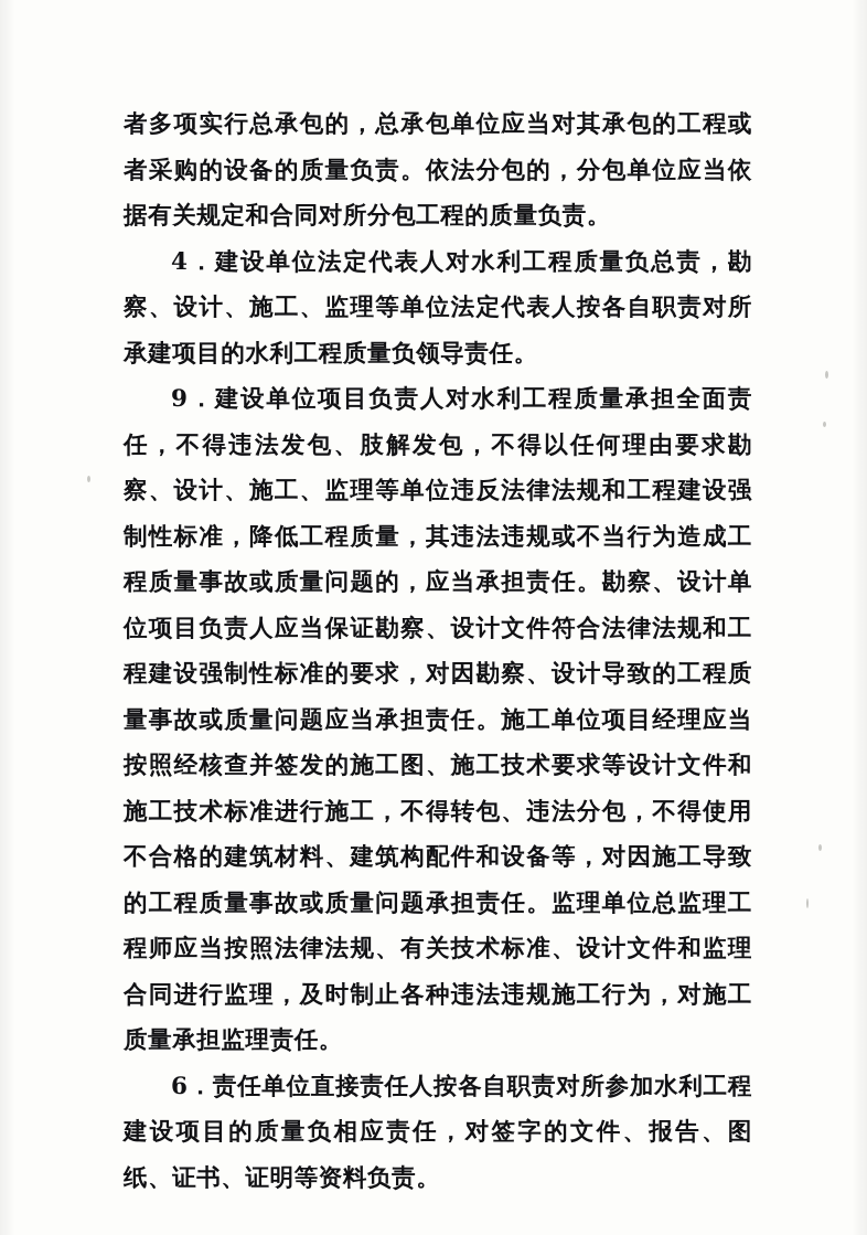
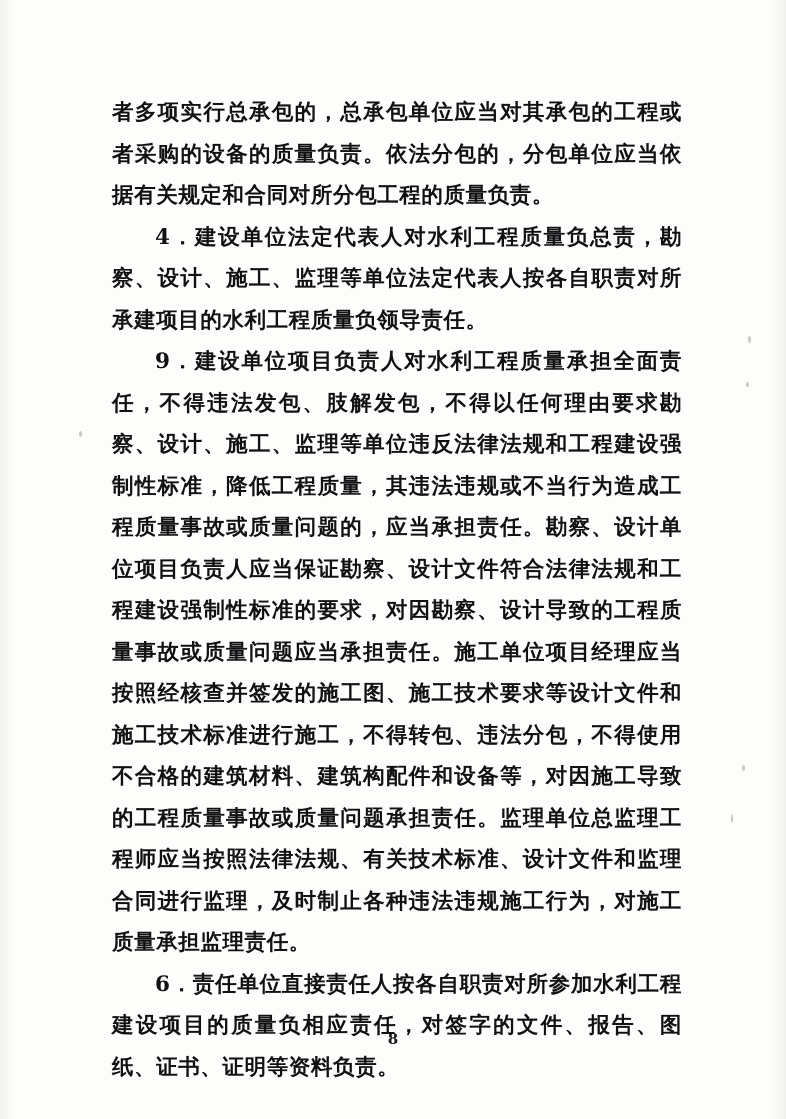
  者多项实行总承包的，总承包单位应当对其承包的工程或者采购的设备的质量负责。依法分包的，分包单位应当依据有关规定和合同对所分包工程的质量负责。
  4．建设单位法定代表人对水利工程质量负总责，勘察、设计、施工、监理等单位法定代表人按各自职责对所承建项目的水利工程质量负领导责任。
  9．建设单位项目负责人对水利工程质量承担全面责任，不得违法发包、肢解发包，不得以任何理由要求勘察、设计、施工、监理等单位违反法律法规和工程建设强制性标准，降低工程质量，其违法违规或不当行为造成工程质量事故或质量问题的，应当承担责任。勘察、设计单位项目负责人应当保证勘察、设计文件符合法律法规和工程建设强制性标准的要求，对因勘察、设计导致的工程质量事故或质量问题应当承担责任。施工单位项目经理应当按照经核查并签发的施工图、施工技术要求等设计文件和施工技术标准进行施工，不得转包、违法分包，不得使用不合格的建筑材料、建筑构配件和设备等，对因施工导致的工程质量事故或质量问题承担责任。监理单位总监理工程师应当按照法律法规、有关技术标准、设计文件和监理合同进行监理，及时制止各种违法违规施工行为，对施工质量承担监理责任。
  6．责任单位直接责任人按各自职责对所参加水利工程建设项目的质量负相应责任，对签字的文件、报告、图纸、证书、证明等资料负责。
+ 8
